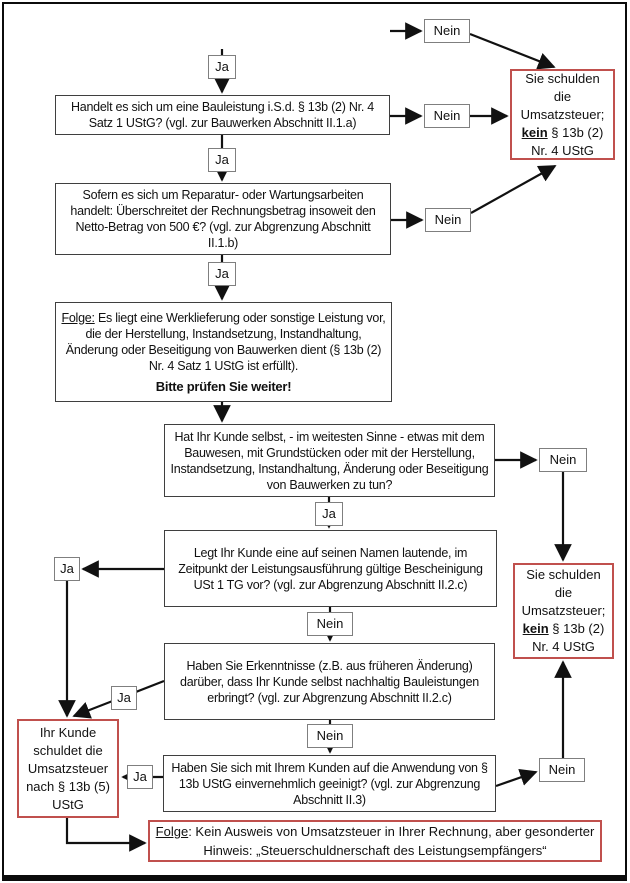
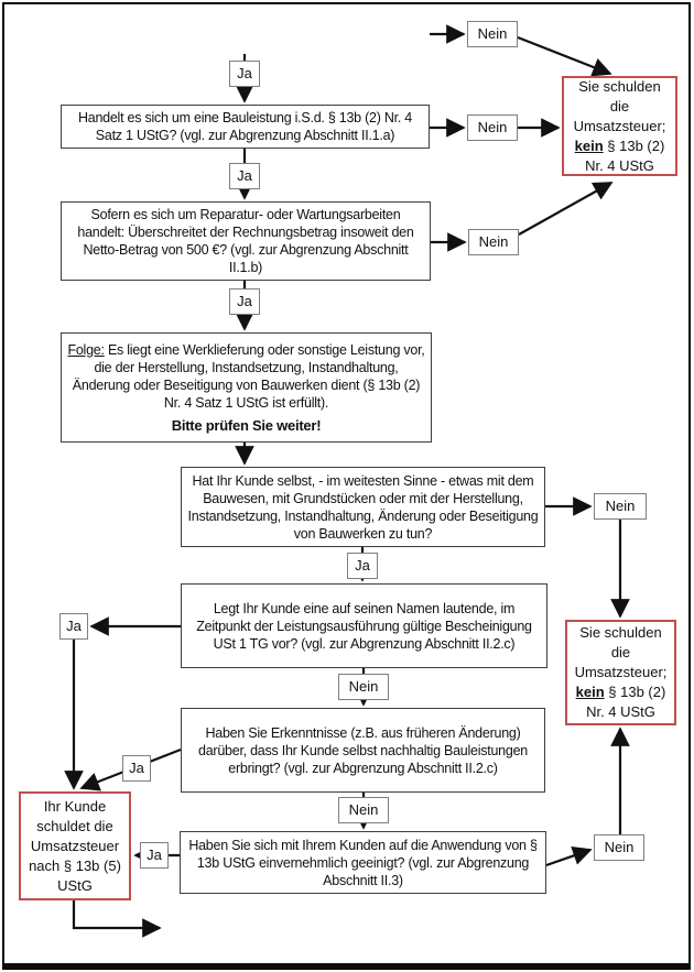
- Handelt es sich um eine Bauleistung i.S.d. § 13b (2) Nr. 4 Satz 1 UStG? (vgl. zur Bauwerken Abschnitt II.1.a)
+ Handelt es sich um eine Bauleistung i.S.d. § 13b (2) Nr. 4 Satz 1 UStG? (vgl. zur Abgrenzung Abschnitt II.1.a)
  Sofern es sich um Reparatur- oder Wartungsarbeiten handelt: Überschreitet der Rechnungsbetrag insoweit den Netto-Betrag von 500 €? (vgl. zur Abgrenzung Abschnitt II.1.b)
  Folge: Es liegt eine Werklieferung oder sonstige Leistung vor, die der Herstellung, Instandsetzung, Instandhaltung, Änderung oder Beseitigung von Bauwerken dient (§ 13b (2) Nr. 4 Satz 1 UStG ist erfüllt).
  Bitte prüfen Sie weiter!
  Hat Ihr Kunde selbst, - im weitesten Sinne - etwas mit dem Bauwesen, mit Grundstücken oder mit der Herstellung, Instandsetzung, Instandhaltung, Änderung oder Beseitigung von Bauwerken zu tun?
  Legt Ihr Kunde eine auf seinen Namen lautende, im Zeitpunkt der Leistungsausführung gültige Bescheinigung USt 1 TG vor? (vgl. zur Abgrenzung Abschnitt II.2.c)
  Haben Sie Erkenntnisse (z.B. aus früheren Änderung) darüber, dass Ihr Kunde selbst nachhaltig Bauleistungen erbringt? (vgl. zur Abgrenzung Abschnitt II.2.c)
  Haben Sie sich mit Ihrem Kunden auf die Anwendung von § 13b UStG einvernehmlich geeinigt? (vgl. zur Abgrenzung Abschnitt II.3)
  Ja
  Ja
  Ja
  Ja
  Ja
  Ja
  Ja
  Nein
  Nein
  Nein
  Nein
  Nein
  Nein
  Nein
  Sie schulden
  die
  Umsatzsteuer;
  kein § 13b (2)
  Nr. 4 UStG
  Sie schulden
  die
  Umsatzsteuer;
  kein § 13b (2)
  Nr. 4 UStG
  Ihr Kunde
  schuldet die
  Umsatzsteuer
  nach § 13b (5)
  UStG
- Folge: Kein Ausweis von Umsatzsteuer in Ihrer Rechnung, aber gesonderter Hinweis: „Steuerschuldnerschaft des Leistungsempfängers“
